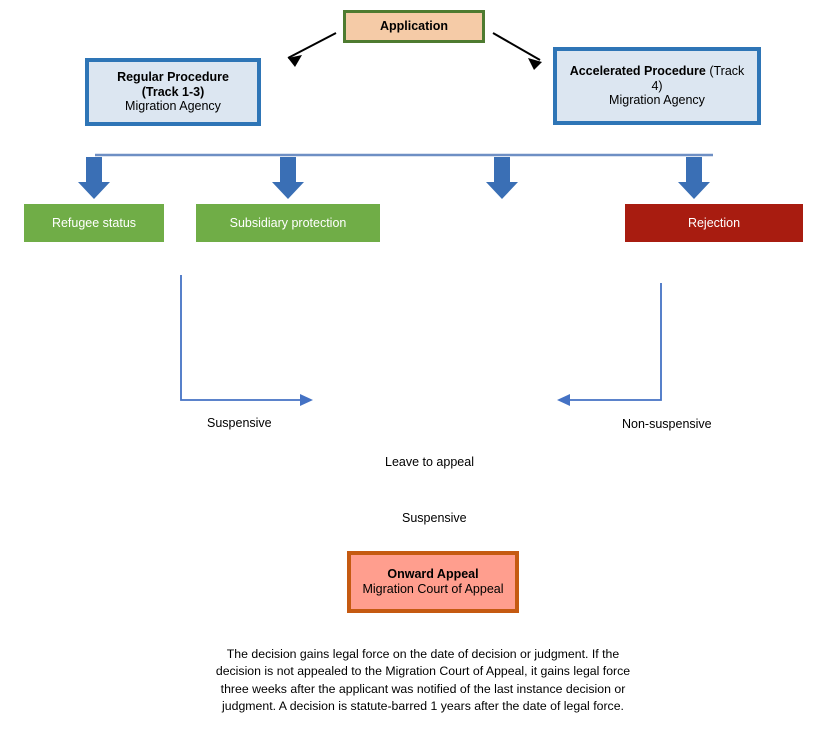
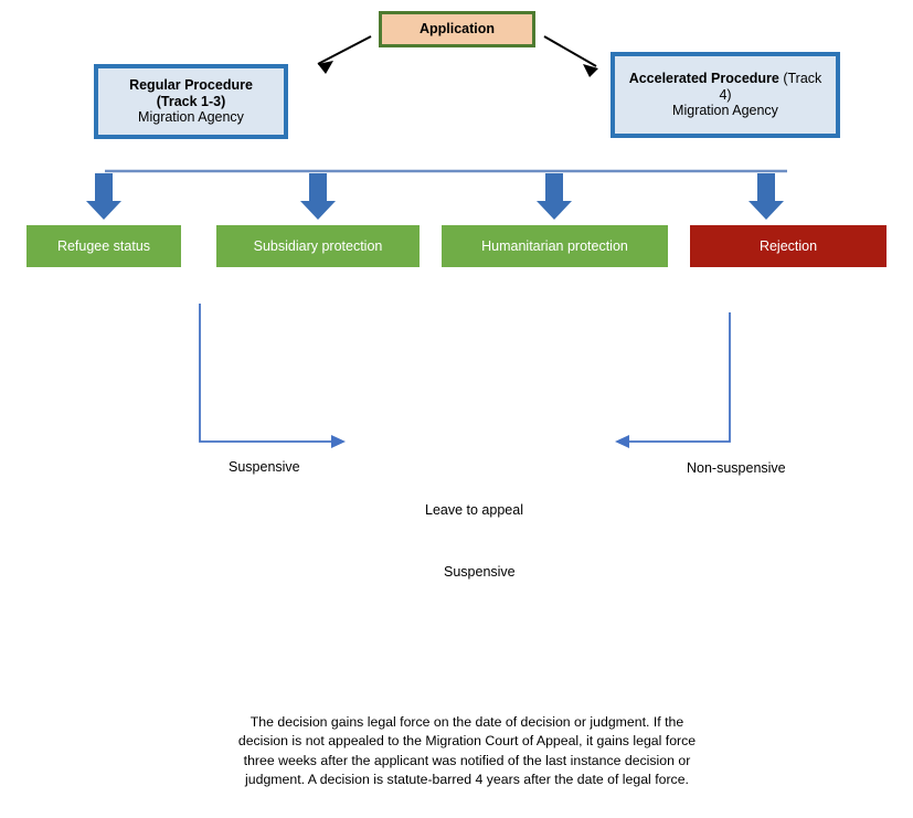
  Application
  Regular Procedure
  (Track 1-3)
  Migration Agency
  Accelerated Procedure (Track 4)
  Migration Agency
  Refugee status
  Subsidiary protection
+ Humanitarian protection
  Rejection
- Onward Appeal
- Migration Court of Appeal
  Suspensive
  Non-suspensive
  Leave to appeal
  Suspensive
- The decision gains legal force on the date of decision or judgment. If the decision is not appealed to the Migration Court of Appeal, it gains legal force three weeks after the applicant was notified of the last instance decision or judgment. A decision is statute-barred 1 years after the date of legal force.
+ The decision gains legal force on the date of decision or judgment. If the decision is not appealed to the Migration Court of Appeal, it gains legal force three weeks after the applicant was notified of the last instance decision or judgment. A decision is statute-barred 4 years after the date of legal force.
